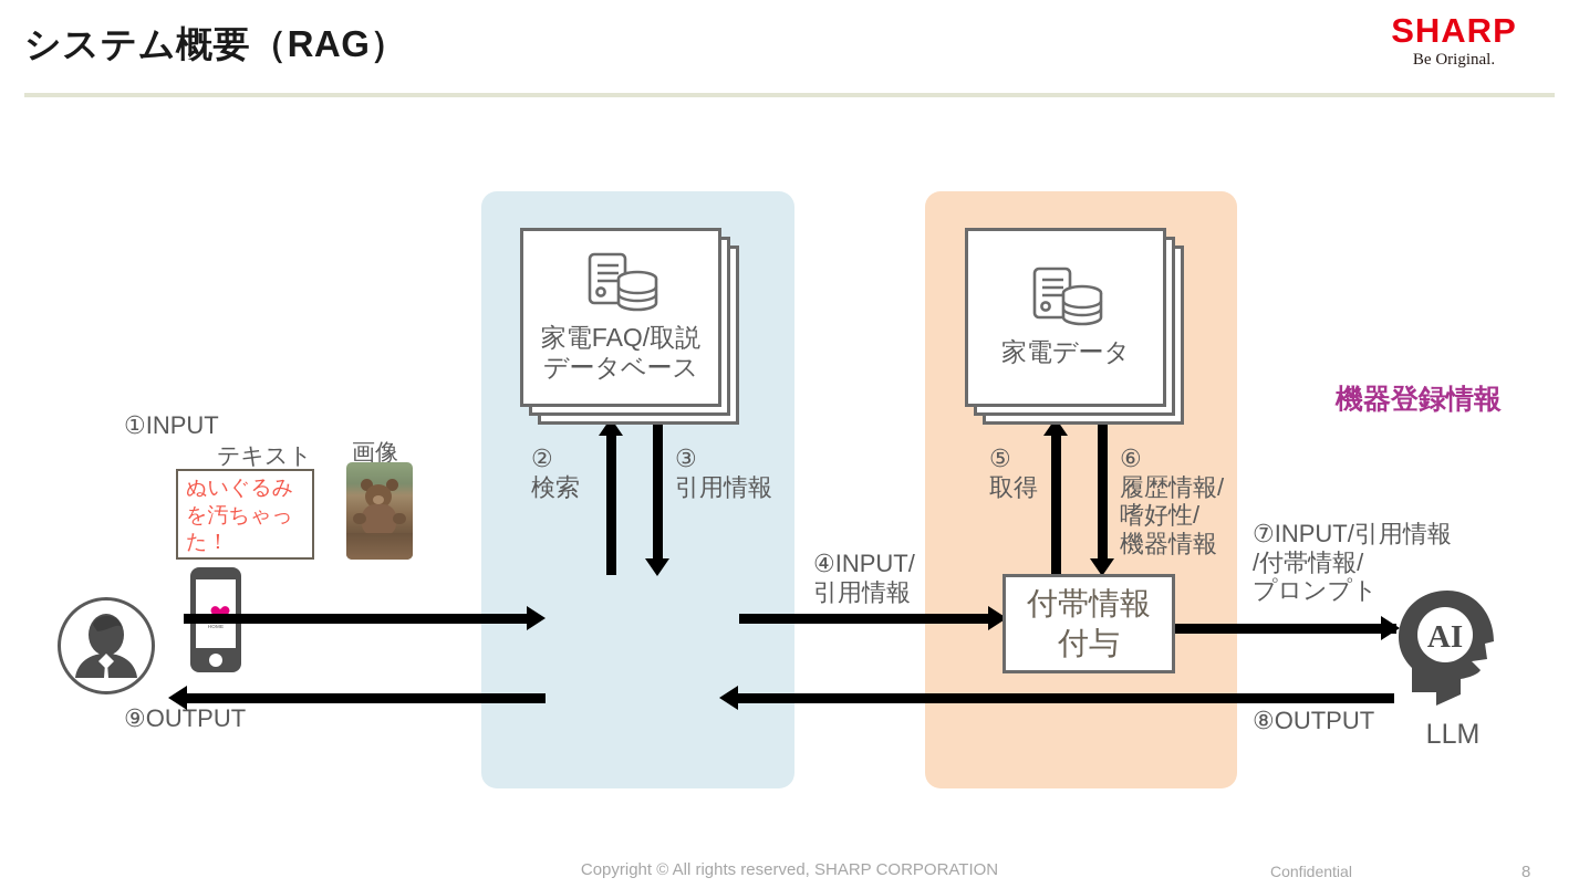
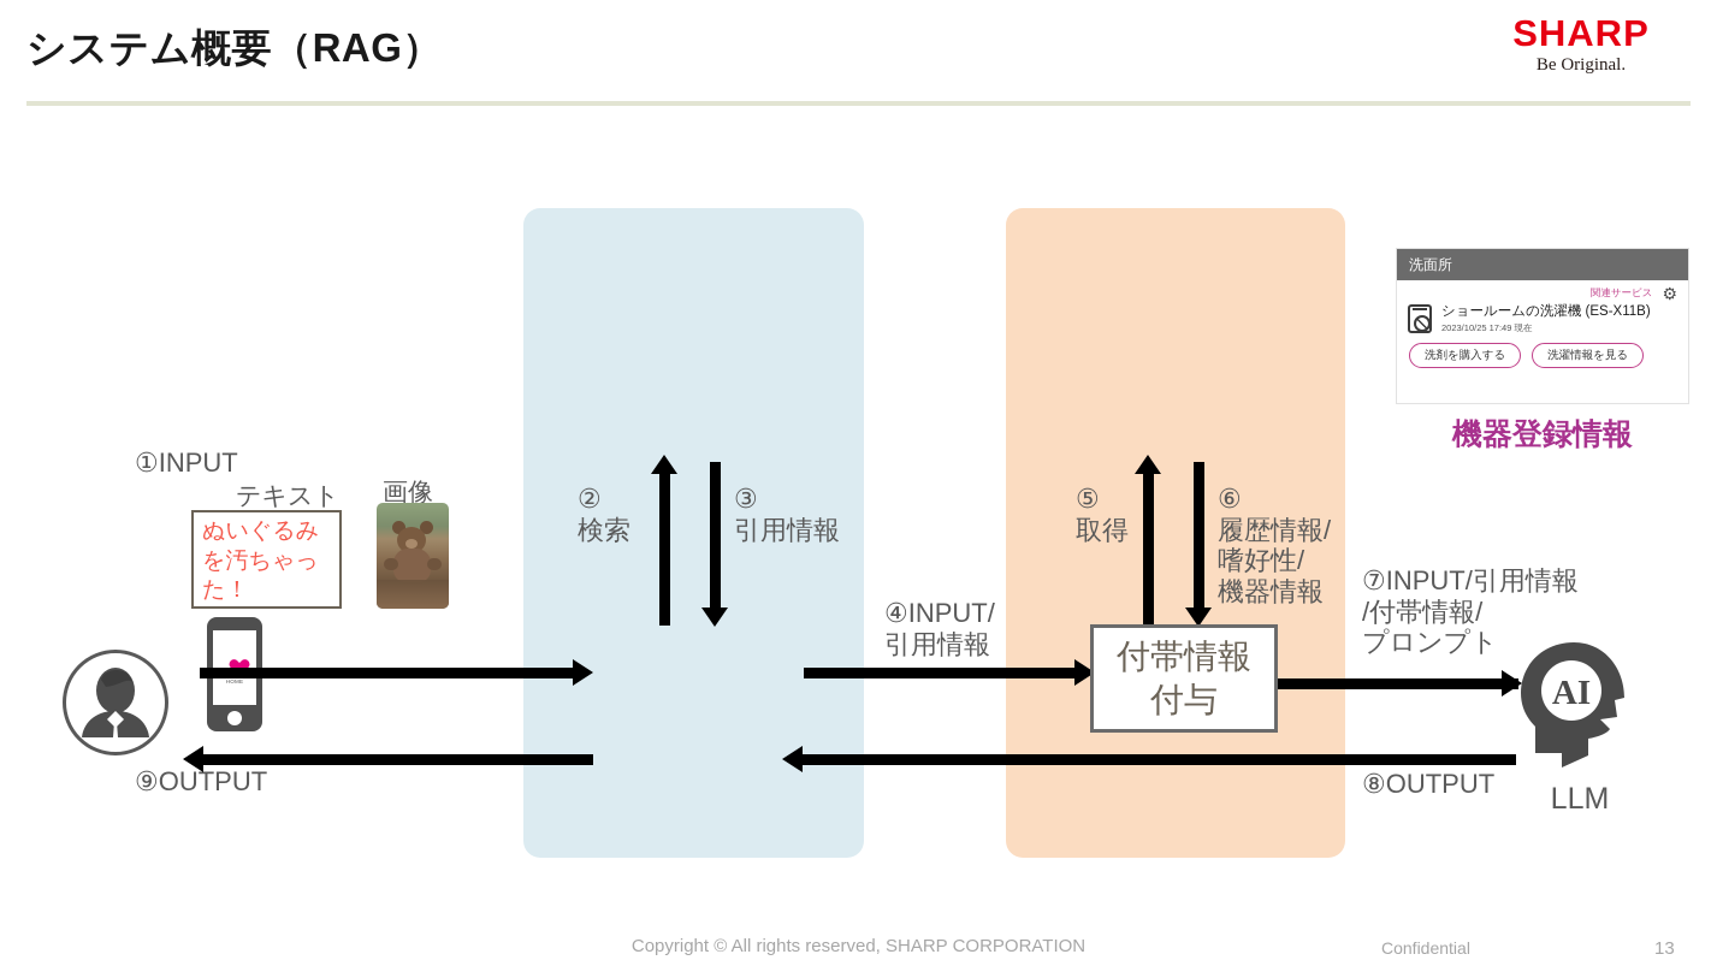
  システム概要（RAG）
  SHARP
  Be Original.
  ①INPUT
  テキスト
  画像
  ぬいぐるみを汚ちゃった！
  ⑨OUTPUT
  ②
  検索
  ③
  引用情報
  ⑤
  取得
  ⑥
  履歴情報/
  嗜好性/
  機器情報
  ④INPUT/
  引用情報
  ⑦INPUT/引用情報
  /付帯情報/
  プロンプト
  ⑧OUTPUT
- 家電FAQ/取説
- データベース
- 家電データ
  付帯情報
  付与
+ 洗面所
+ 関連サービス
+ ⚙
+ ショールームの洗濯機 (ES-X11B)
+ 2023/10/25 17:49 現在
+ 洗剤を購入する
+ 洗濯情報を見る
  機器登録情報
  AI
  LLM
  Copyright © All rights reserved, SHARP CORPORATION
  Confidential
- 8
+ 13
